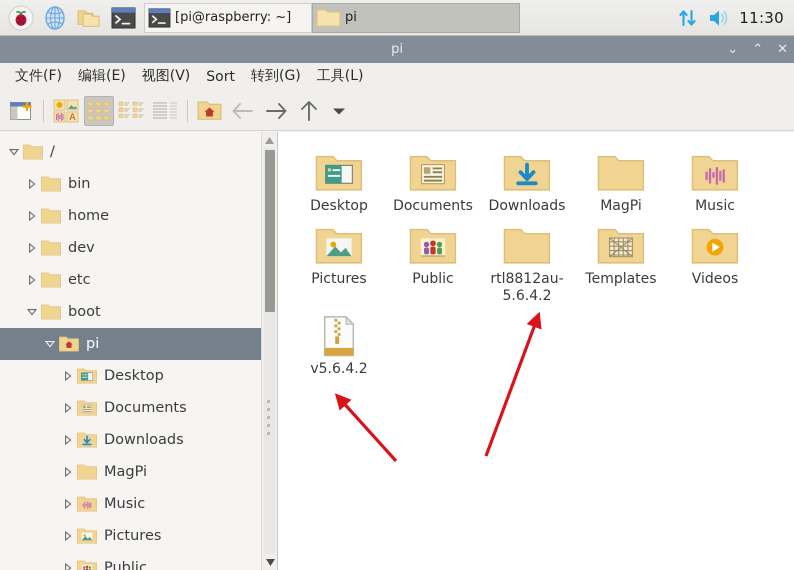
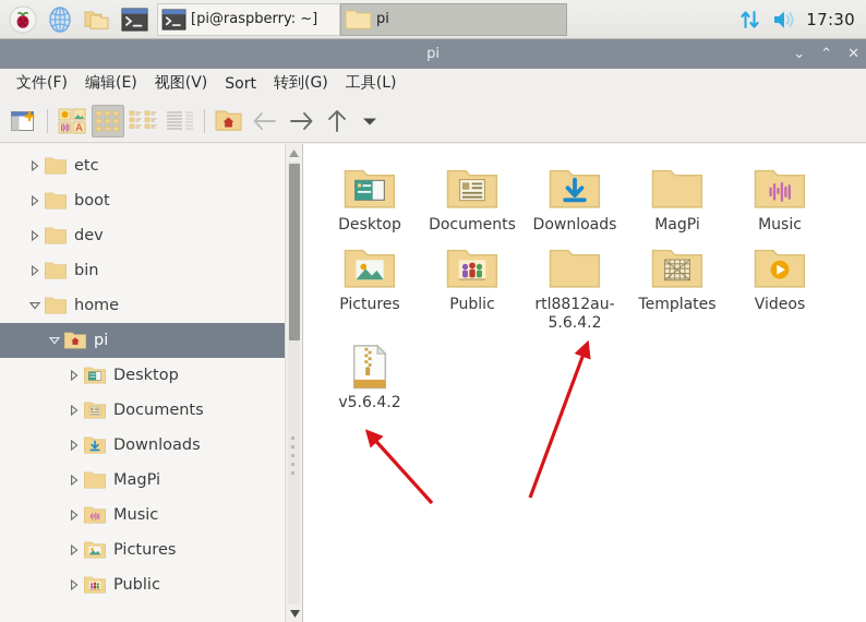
  [pi@raspberry: ~]
  pi
- 11:30
+ 17:30
  pi
  ⌄
  ⌃
  ✕
  文件(F)
  编辑(E)
  视图(V)
  Sort
  转到(G)
  工具(L)
  A
- /
- bin
+ etc
- home
+ boot
  dev
- etc
+ bin
- boot
+ home
  pi
  Desktop
  Documents
  Downloads
  MagPi
  Music
  Pictures
  Public
  Desktop
  Documents
  Downloads
  MagPi
  Music
  Pictures
  Public
  rtl8812au-5.6.4.2
  Templates
  Videos
  v5.6.4.2
